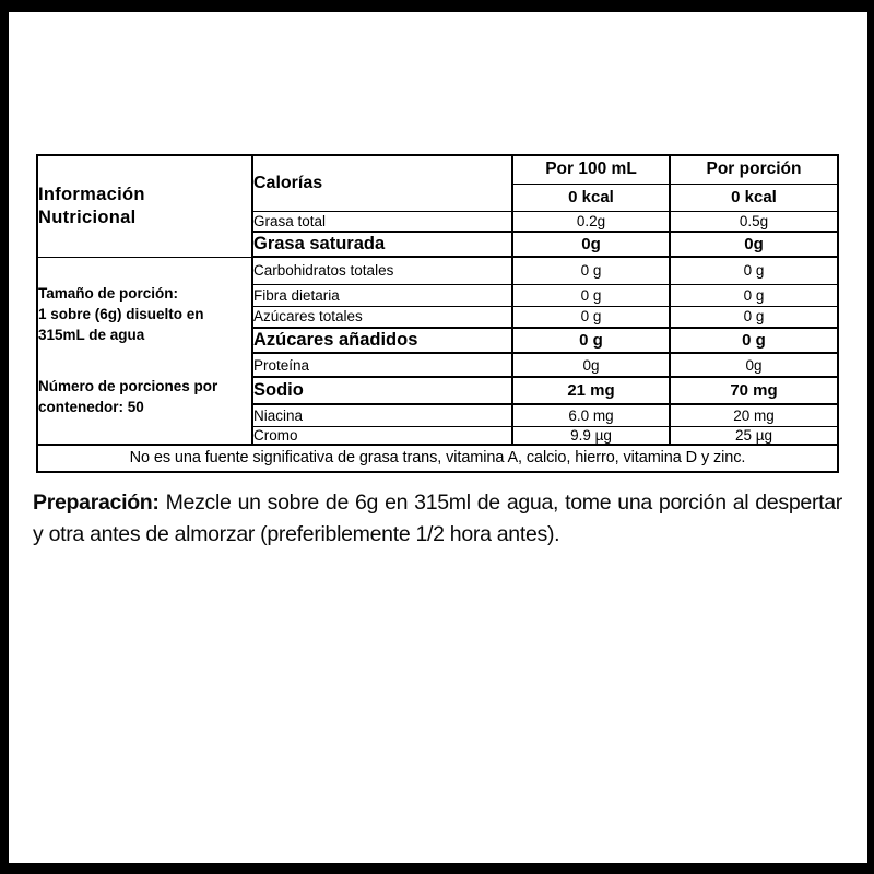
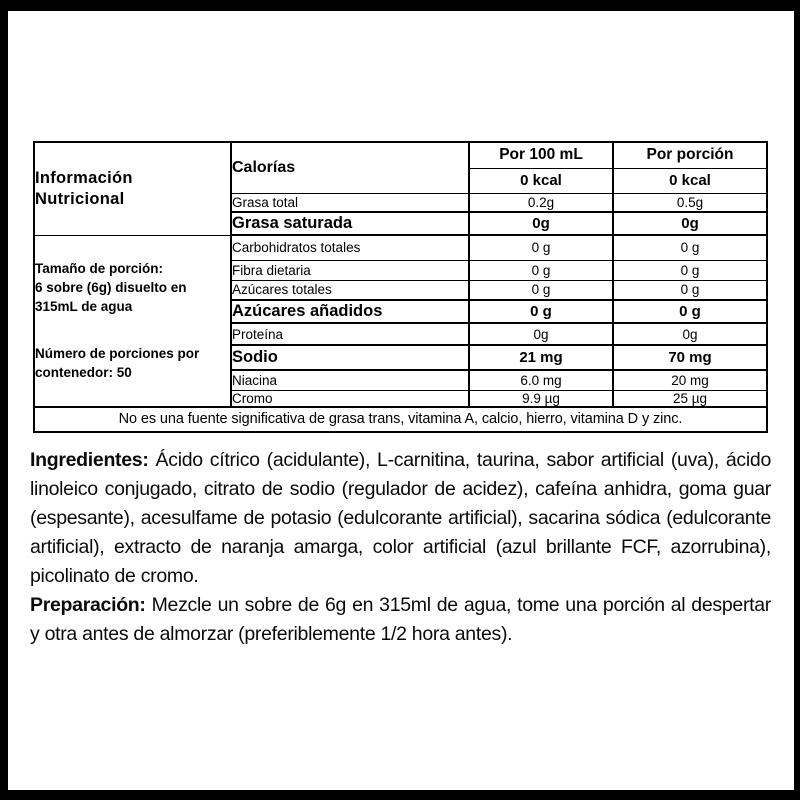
  Información Nutricional	Calorías	Por 100 mL	Por porción
  0 kcal	0 kcal
  Grasa total	0.2g	0.5g
  Grasa saturada	0g	0g
- Tamaño de porción: 1 sobre (6g) disuelto en 315mL de agua Número de porciones por contenedor: 50	Carbohidratos totales	0 g	0 g
+ Tamaño de porción: 6 sobre (6g) disuelto en 315mL de agua Número de porciones por contenedor: 50	Carbohidratos totales	0 g	0 g
  Fibra dietaria	0 g	0 g
  Azúcares totales	0 g	0 g
  Azúcares añadidos	0 g	0 g
  Proteína	0g	0g
  Sodio	21 mg	70 mg
  Niacina	6.0 mg	20 mg
  Cromo	9.9 µg	25 µg
  No es una fuente significativa de grasa trans, vitamina A, calcio, hierro, vitamina D y zinc.
+ Ingredientes: Ácido cítrico (acidulante), L-carnitina, taurina, sabor artificial (uva), ácido linoleico conjugado, citrato de sodio (regulador de acidez), cafeína anhidra, goma guar (espesante), acesulfame de potasio (edulcorante artificial), sacarina sódica (edulcorante artificial), extracto de naranja amarga, color artificial (azul brillante FCF, azorrubina), picolinato de cromo.
  Preparación: Mezcle un sobre de 6g en 315ml de agua, tome una porción al despertar y otra antes de almorzar (preferiblemente 1/2 hora antes).
